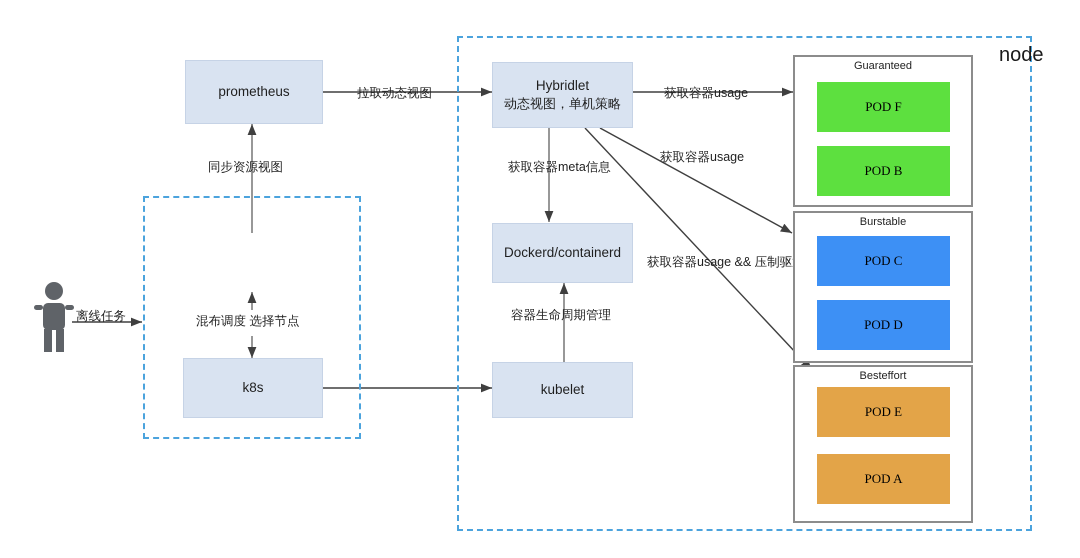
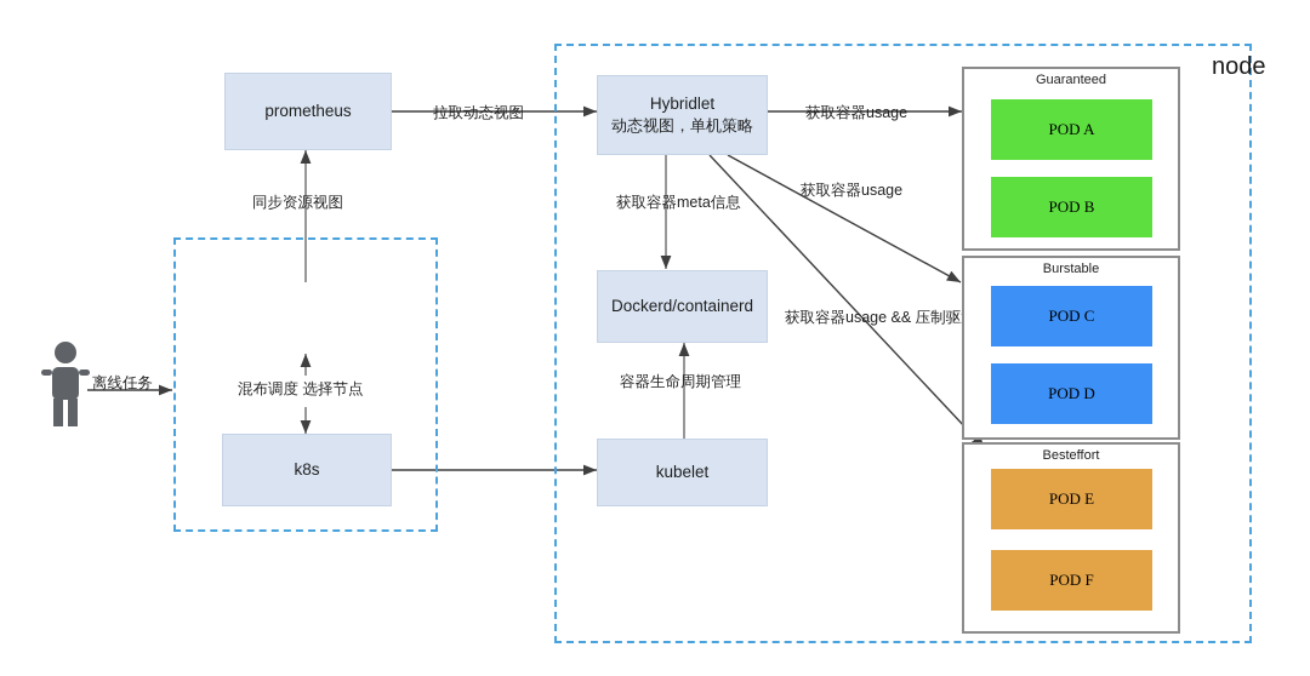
  node
  离线任务
  prometheus
  k8s
  Hybridlet
  动态视图，单机策略
  Dockerd/containerd
  kubelet
  拉取动态视图
  同步资源视图
  混布调度 选择节点
  获取容器meta信息
  容器生命周期管理
  获取容器usage
  获取容器usage
  获取容器usage && 压制驱
  Guaranteed
- POD F
+ POD A
  POD B
  Burstable
  POD C
  POD D
  Besteffort
  POD E
- POD A
+ POD F
